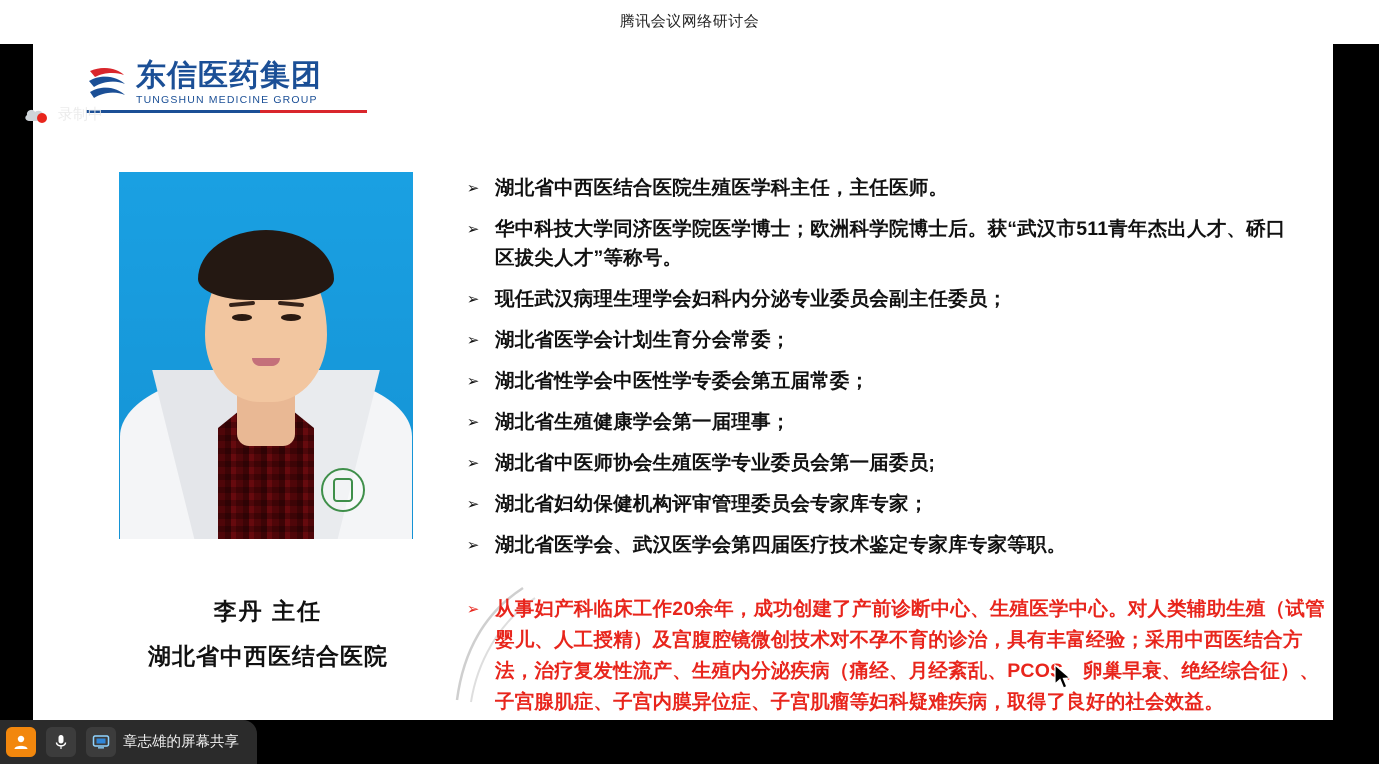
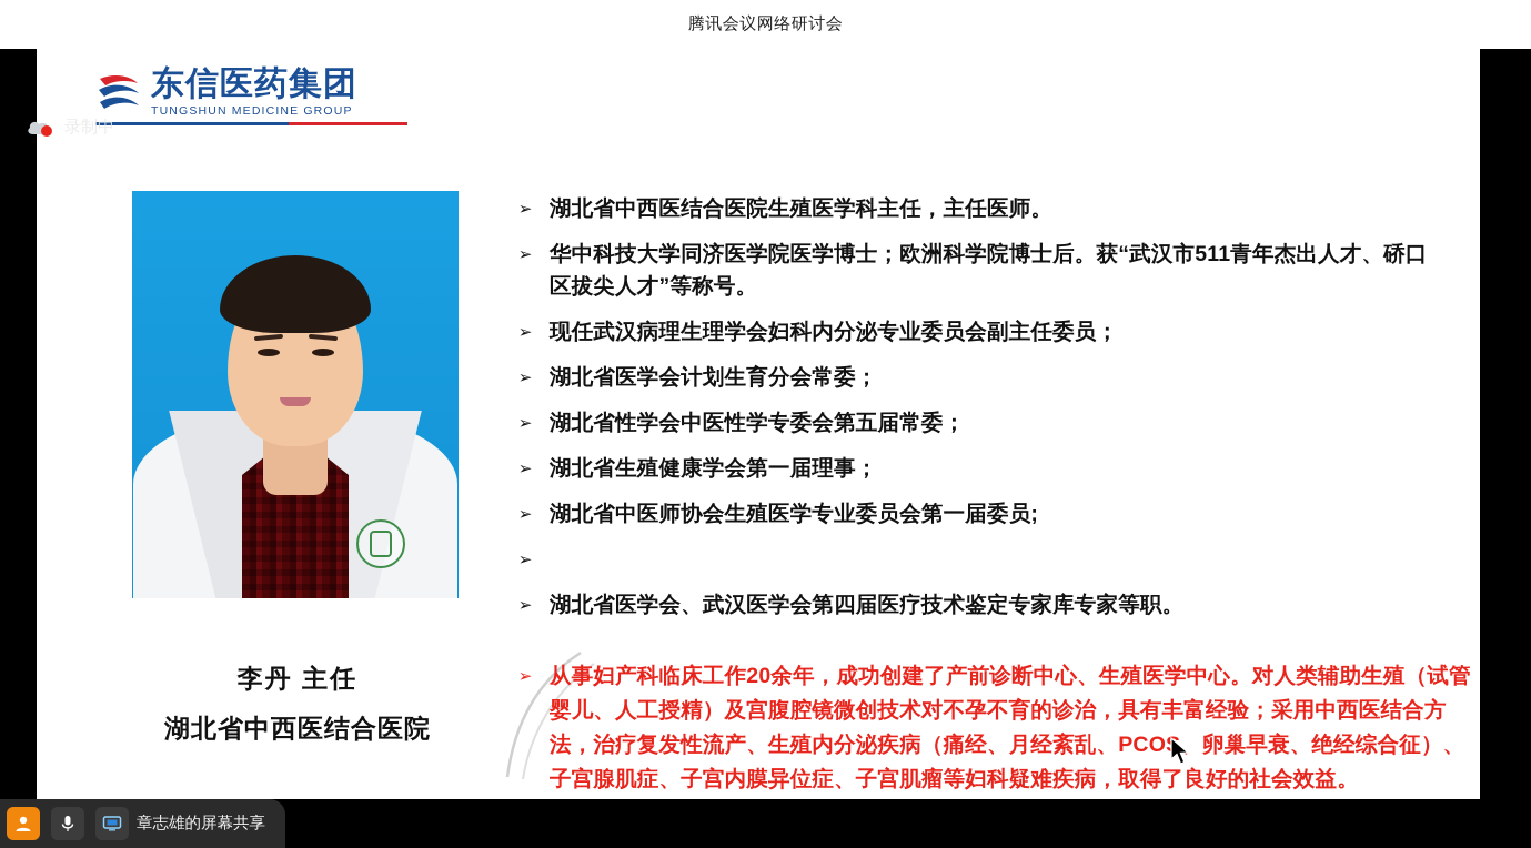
  腾讯会议网络研讨会
  东信医药集团
  TUNGSHUN MEDICINE GROUP
  李丹 主任
  湖北省中西医结合医院
  ➢
  湖北省中西医结合医院生殖医学科主任，主任医师。
  ➢
  华中科技大学同济医学院医学博士；欧洲科学院博士后。获“武汉市511青年杰出人才、硚口区拔尖人才”等称号。
  ➢
  现任武汉病理生理学会妇科内分泌专业委员会副主任委员；
  ➢
  湖北省医学会计划生育分会常委；
  ➢
  湖北省性学会中医性学专委会第五届常委；
  ➢
  湖北省生殖健康学会第一届理事；
  ➢
  湖北省中医师协会生殖医学专业委员会第一届委员;
  ➢
- 湖北省妇幼保健机构评审管理委员会专家库专家；
  ➢
  湖北省医学会、武汉医学会第四届医疗技术鉴定专家库专家等职。
  ➢
  从事妇产科临床工作20余年，成功创建了产前诊断中心、生殖医学中心。对人类辅助生殖（试管婴儿、人工授精）及宫腹腔镜微创技术对不孕不育的诊治，具有丰富经验；采用中西医结合方法，治疗复发性流产、生殖内分泌疾病（痛经、月经紊乱、PCO、卵巢早衰、绝经综合征）、子宫腺肌症、子宫内膜异位症、子宫肌瘤等妇科疑难疾病，取得了良好的社会效益。
  录制中
  章志雄的屏幕共享
